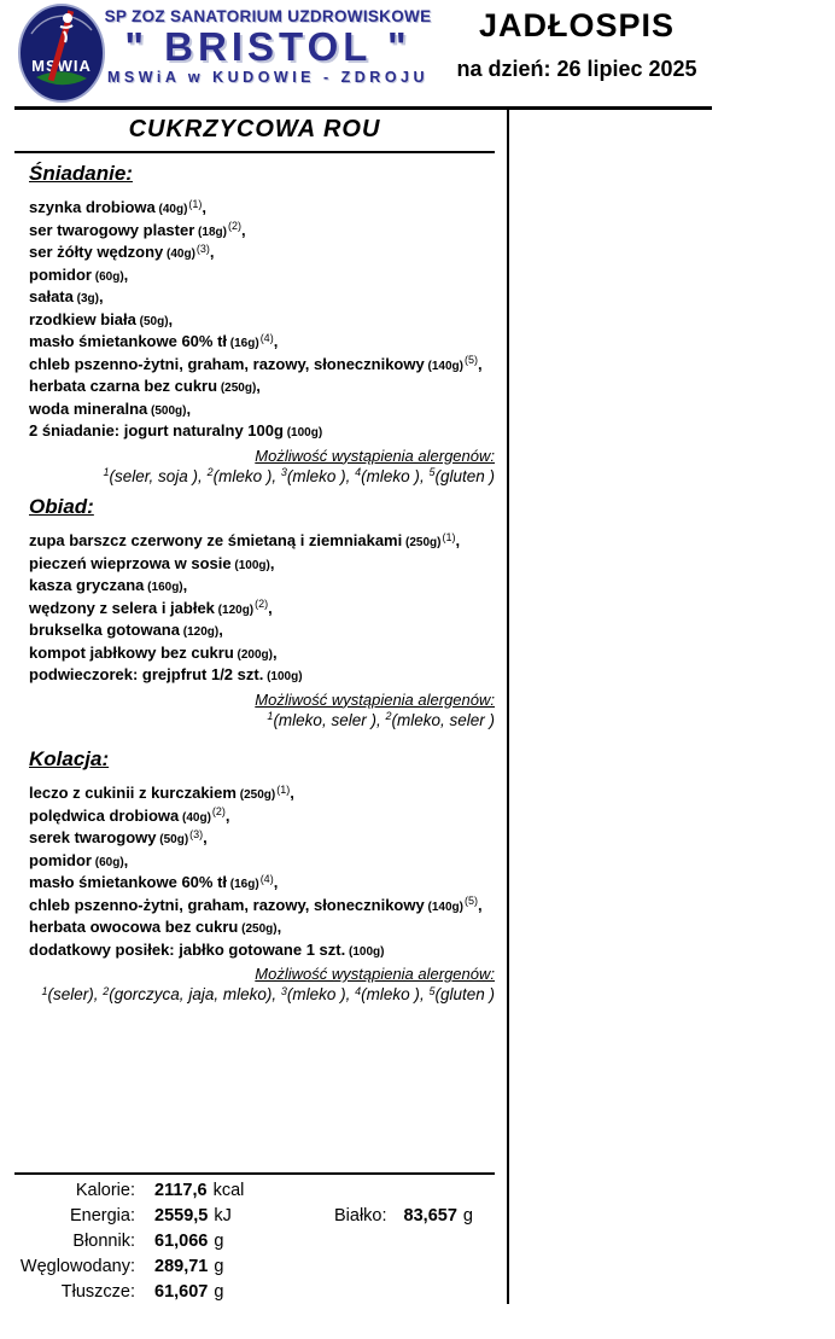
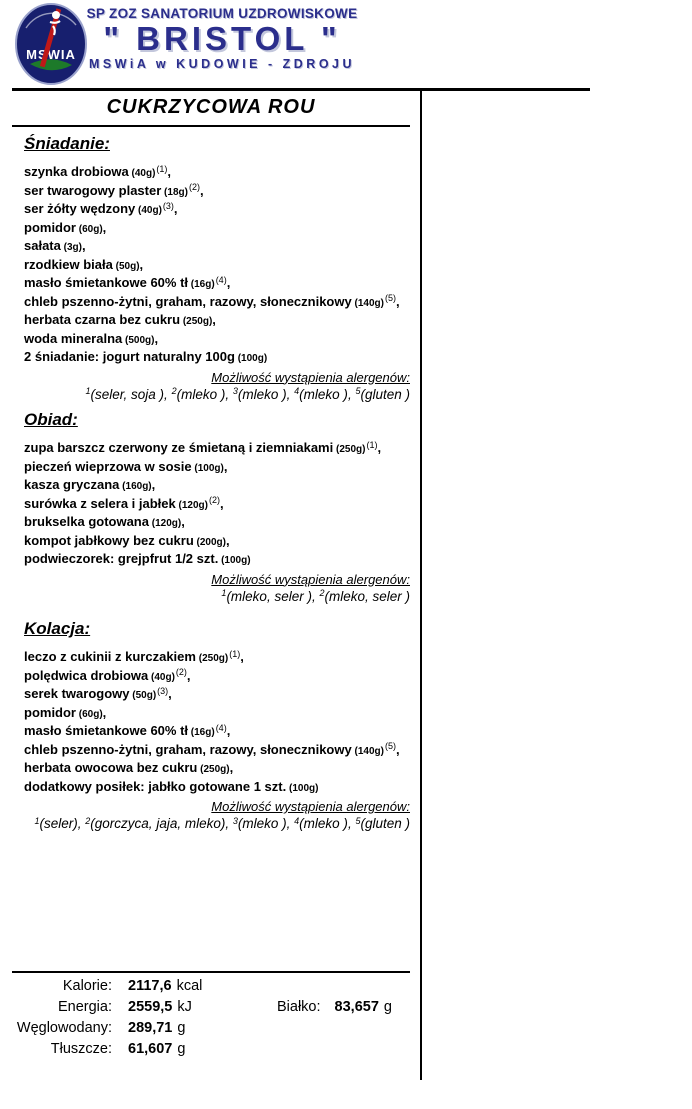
  MSWIA
  SP ZOZ SANATORIUM UZDROWISKOWE
  " BRISTOL "
  MSWiA w KUDOWIE - ZDROJU
- JADŁOSPIS
- na dzień: 26 lipiec 2025
  CUKRZYCOWA ROU
  Śniadanie:
  szynka drobiowa (40g)(1),
  ser twarogowy plaster (18g)(2),
  ser żółty wędzony (40g)(3),
  pomidor (60g),
  sałata (3g),
  rzodkiew biała (50g),
  masło śmietankowe 60% tł (16g)(4),
  chleb pszenno-żytni, graham, razowy, słonecznikowy (140g)(5),
  herbata czarna bez cukru (250g),
  woda mineralna (500g),
  2 śniadanie: jogurt naturalny 100g (100g)
  Możliwość wystąpienia alergenów:
  1(seler, soja ), 2(mleko ), 3(mleko ), 4(mleko ), 5(gluten )
  Obiad:
  zupa barszcz czerwony ze śmietaną i ziemniakami (250g)(1),
  pieczeń wieprzowa w sosie (100g),
  kasza gryczana (160g),
- wędzony z selera i jabłek (120g)(2),
+ surówka z selera i jabłek (120g)(2),
  brukselka gotowana (120g),
  kompot jabłkowy bez cukru (200g),
  podwieczorek: grejpfrut 1/2 szt. (100g)
  Możliwość wystąpienia alergenów:
  1(mleko, seler ), 2(mleko, seler )
  Kolacja:
  leczo z cukinii z kurczakiem (250g)(1),
  polędwica drobiowa (40g)(2),
  serek twarogowy (50g)(3),
  pomidor (60g),
  masło śmietankowe 60% tł (16g)(4),
  chleb pszenno-żytni, graham, razowy, słonecznikowy (140g)(5),
  herbata owocowa bez cukru (250g),
  dodatkowy posiłek: jabłko gotowane 1 szt. (100g)
  Możliwość wystąpienia alergenów:
  1(seler), 2(gorczyca, jaja, mleko), 3(mleko ), 4(mleko ), 5(gluten )
  Kalorie: 2117,6 kcal
  Energia: 2559,5 kJ
  Białko: 83,657 g
- Błonnik: 61,066 g
  Węglowodany: 289,71 g
  Tłuszcze: 61,607 g
